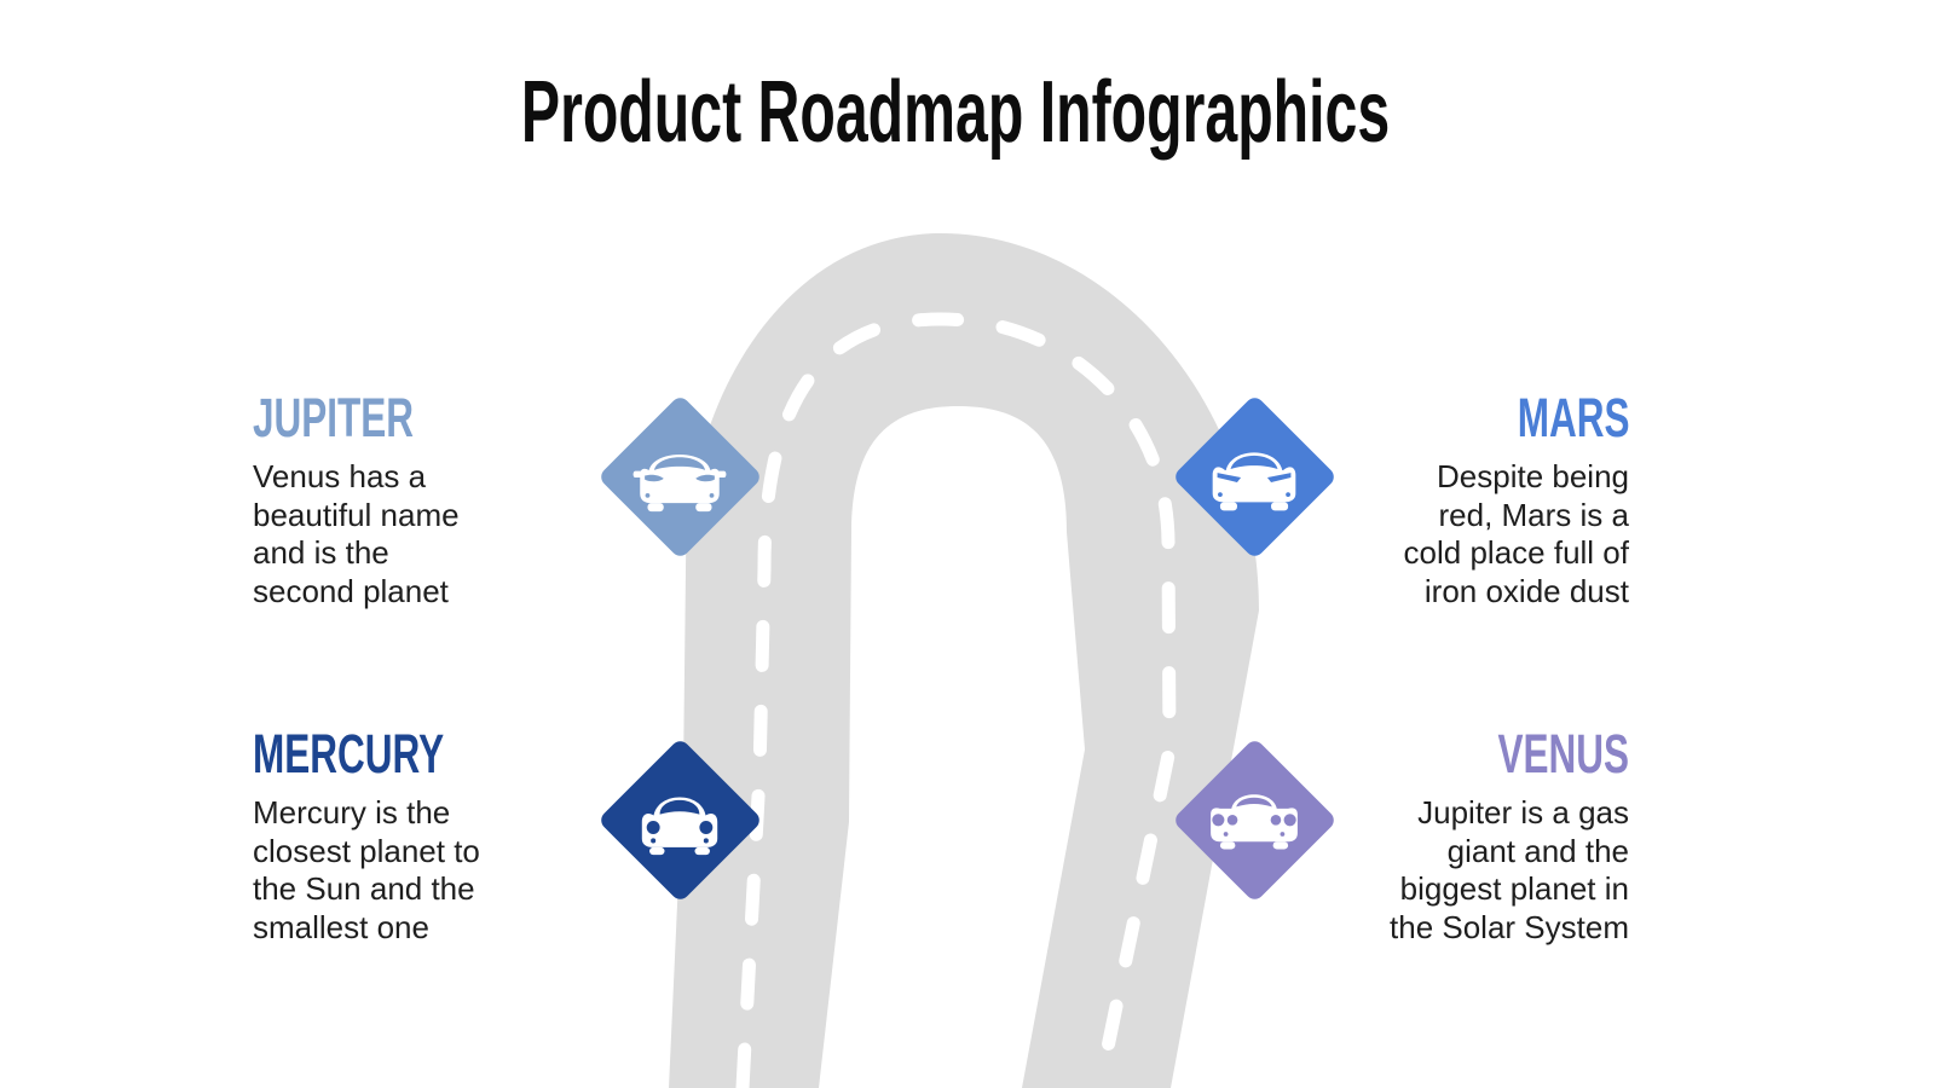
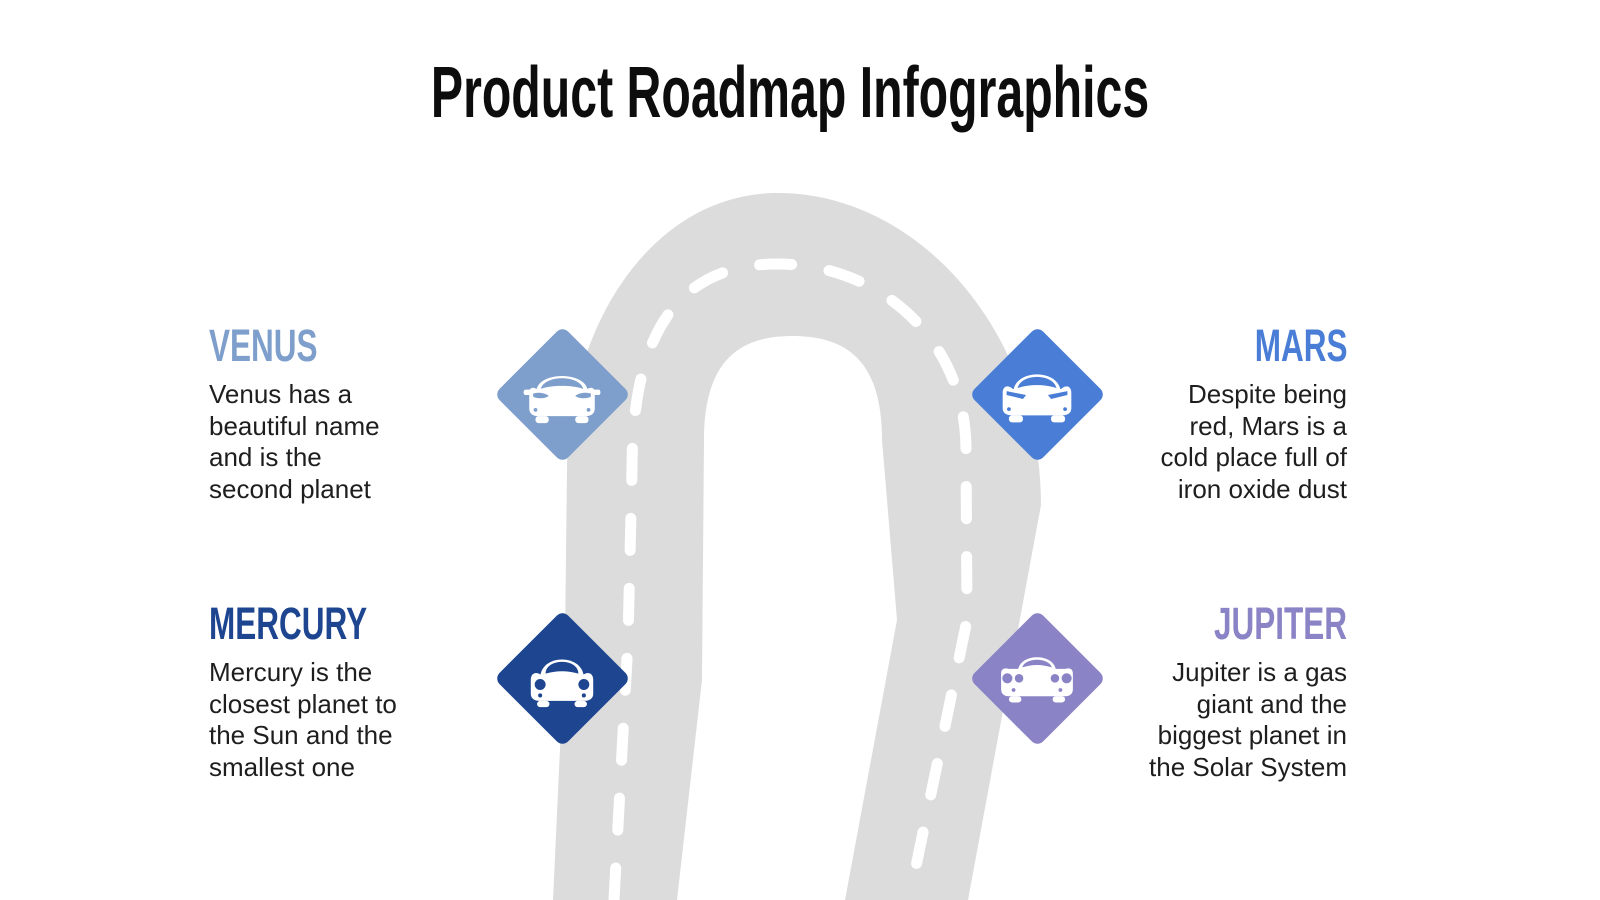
  Product Roadmap Infographics
- JUPITER
+ VENUS
  Venus has a
  beautiful name
  and is the
  second planet
  MARS
  Despite being
  red, Mars is a
  cold place full of
  iron oxide dust
  MERCURY
  Mercury is the
  closest planet to
  the Sun and the
  smallest one
- VENUS
+ JUPITER
  Jupiter is a gas
  giant and the
  biggest planet in
  the Solar System
